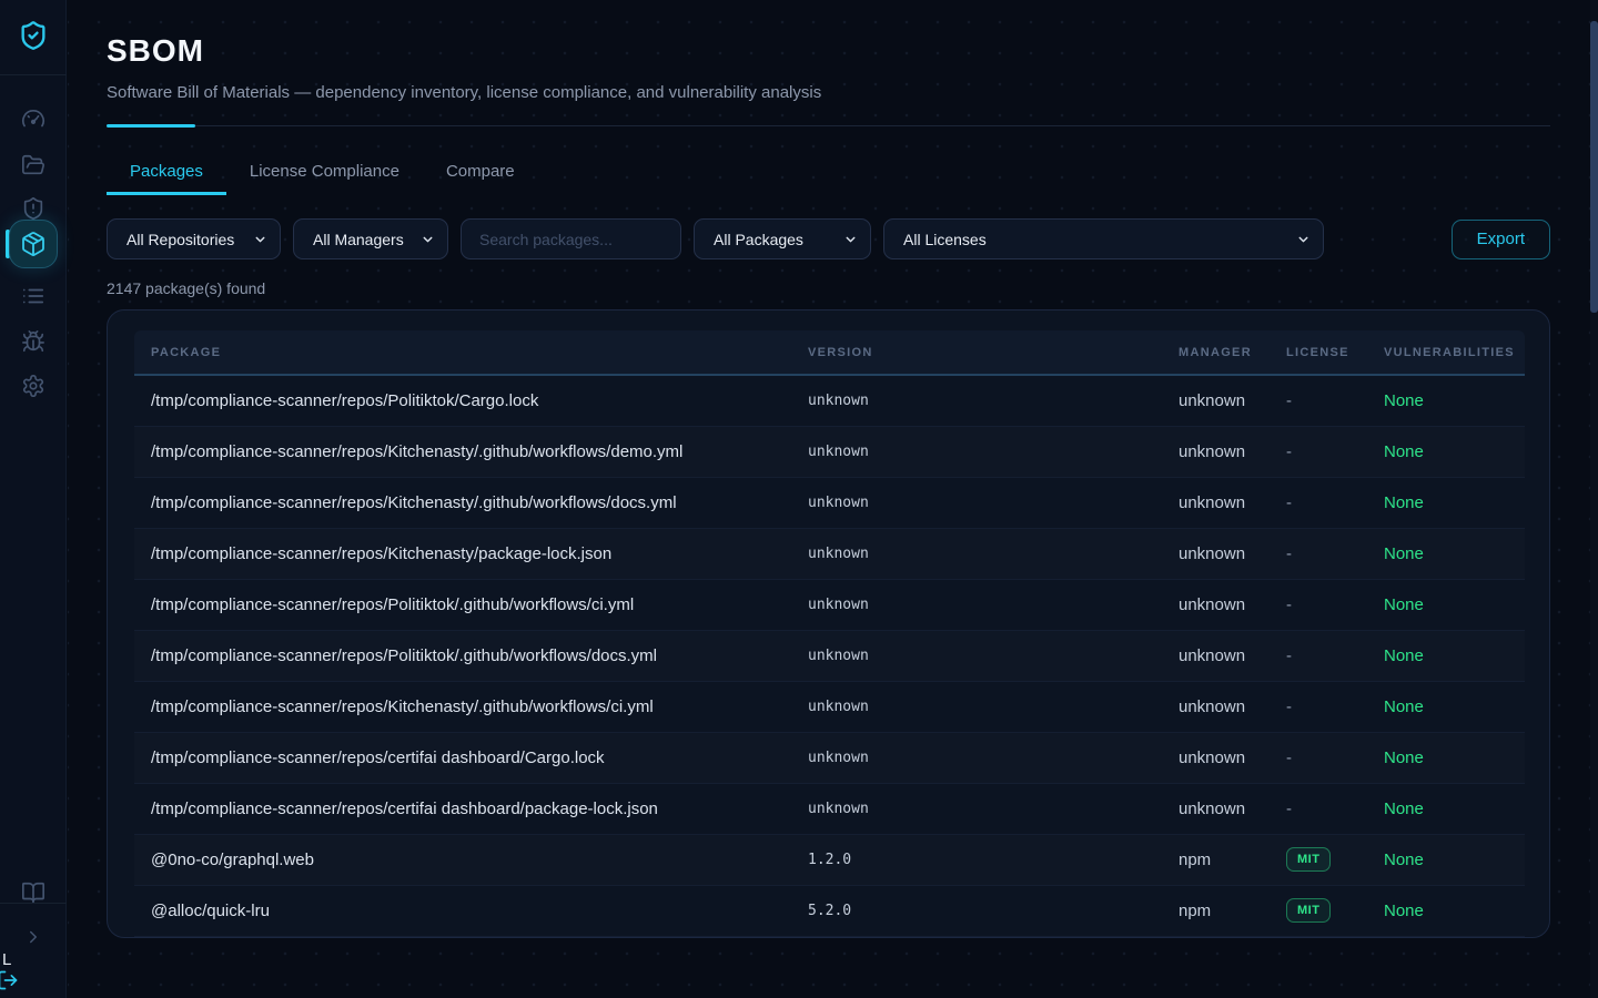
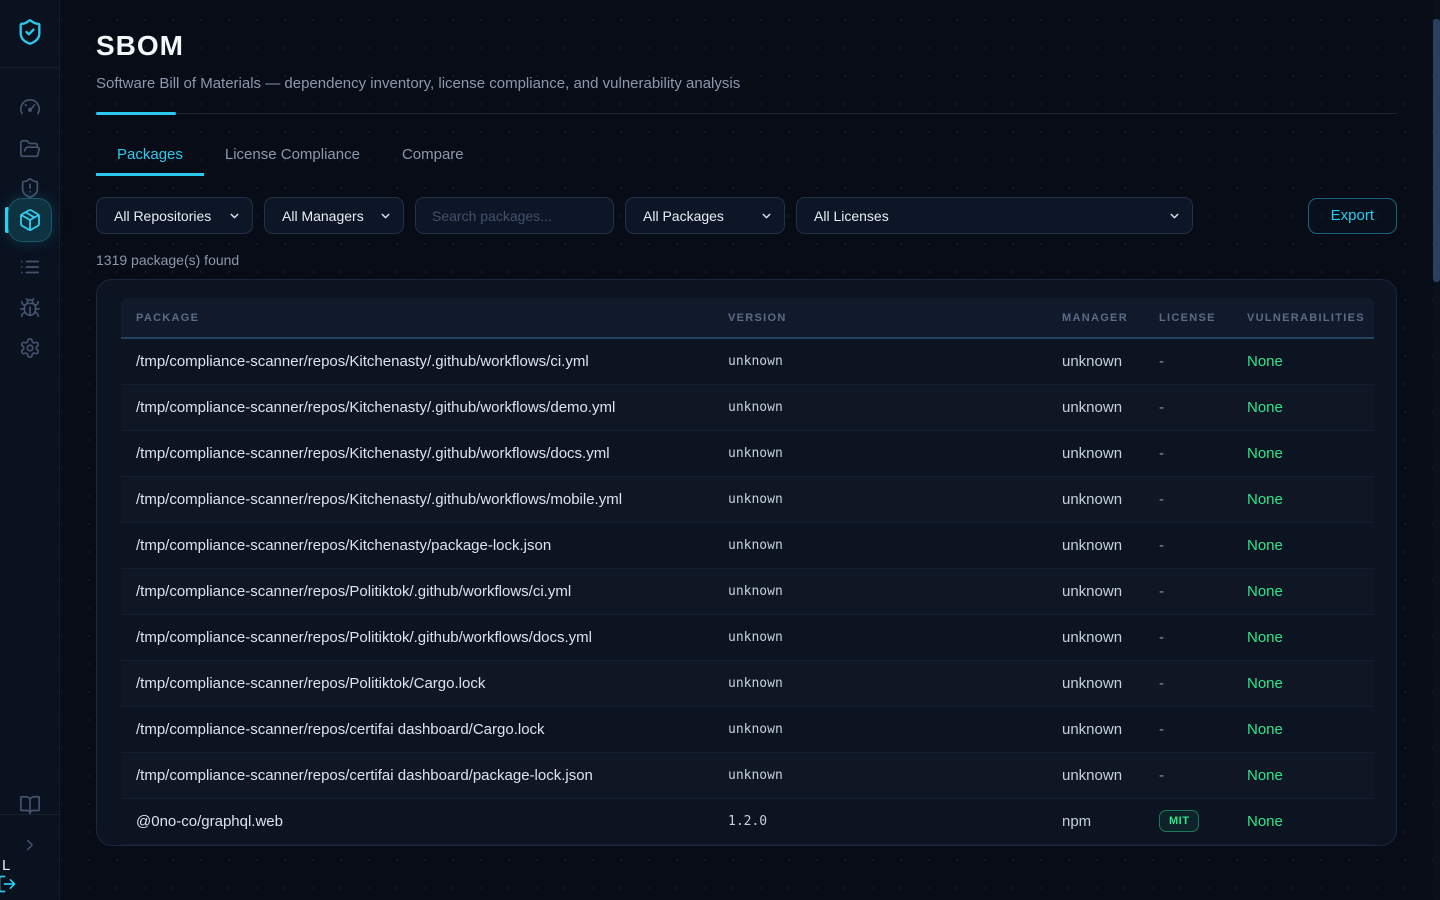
  L
  SBOM
  Software Bill of Materials — dependency inventory, license compliance, and vulnerability analysis
  Packages
  License Compliance
  Compare
  All Repositories
  All Managers
  Search packages...
  All Packages
  All Licenses
  Export
- 2147 package(s) found
+ 1319 package(s) found
  PACKAGE	VERSION	MANAGER	LICENSE	VULNERABILITIES
- /tmp/compliance-scanner/repos/Politiktok/Cargo.lock	unknown	unknown	-	None
+ /tmp/compliance-scanner/repos/Kitchenasty/.github/workflows/ci.yml	unknown	unknown	-	None
  /tmp/compliance-scanner/repos/Kitchenasty/.github/workflows/demo.yml	unknown	unknown	-	None
  /tmp/compliance-scanner/repos/Kitchenasty/.github/workflows/docs.yml	unknown	unknown	-	None
+ /tmp/compliance-scanner/repos/Kitchenasty/.github/workflows/mobile.yml	unknown	unknown	-	None
  /tmp/compliance-scanner/repos/Kitchenasty/package-lock.json	unknown	unknown	-	None
  /tmp/compliance-scanner/repos/Politiktok/.github/workflows/ci.yml	unknown	unknown	-	None
  /tmp/compliance-scanner/repos/Politiktok/.github/workflows/docs.yml	unknown	unknown	-	None
- /tmp/compliance-scanner/repos/Kitchenasty/.github/workflows/ci.yml	unknown	unknown	-	None
+ /tmp/compliance-scanner/repos/Politiktok/Cargo.lock	unknown	unknown	-	None
  /tmp/compliance-scanner/repos/certifai dashboard/Cargo.lock	unknown	unknown	-	None
  /tmp/compliance-scanner/repos/certifai dashboard/package-lock.json	unknown	unknown	-	None
  @0no-co/graphql.web	1.2.0	npm	MIT	None
- @alloc/quick-lru	5.2.0	npm	MIT	None
